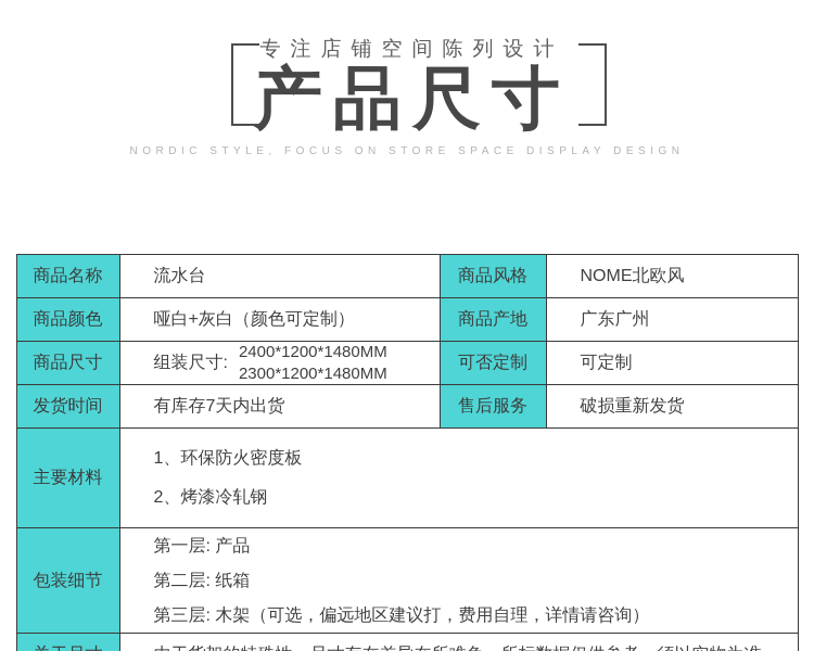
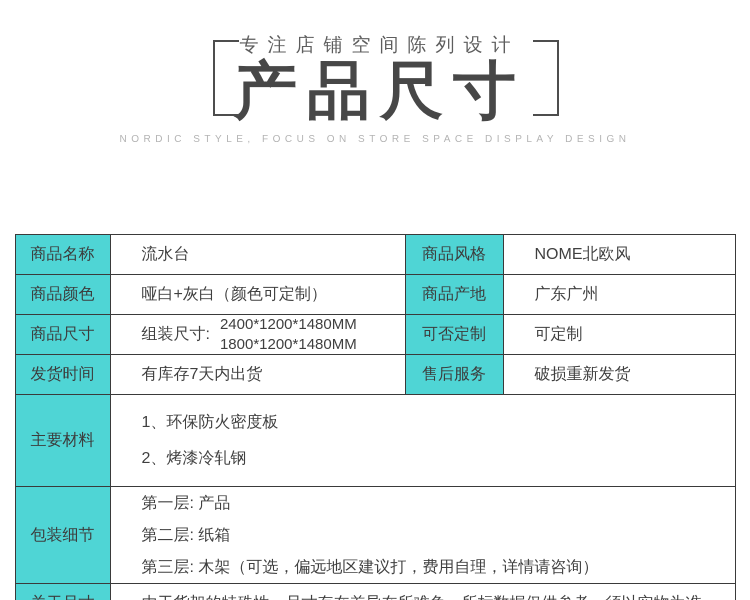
  专注店铺空间陈列设计
  产品尺寸
  NORDIC STYLE, FOCUS ON STORE SPACE DISPLAY DESIGN
  商品名称	流水台	商品风格	NOME北欧风
  商品颜色	哑白+灰白（颜色可定制）	商品产地	广东广州
- 商品尺寸	组装尺寸: 2400*1200*1480MM 2300*1200*1480MM	可否定制	可定制
+ 商品尺寸	组装尺寸: 2400*1200*1480MM 1800*1200*1480MM	可否定制	可定制
  发货时间	有库存7天内出货	售后服务	破损重新发货
  主要材料	1、环保防火密度板 2、烤漆冷轧钢
  包装细节	第一层: 产品 第二层: 纸箱 第三层: 木架（可选，偏远地区建议打，费用自理，详情请咨询）
